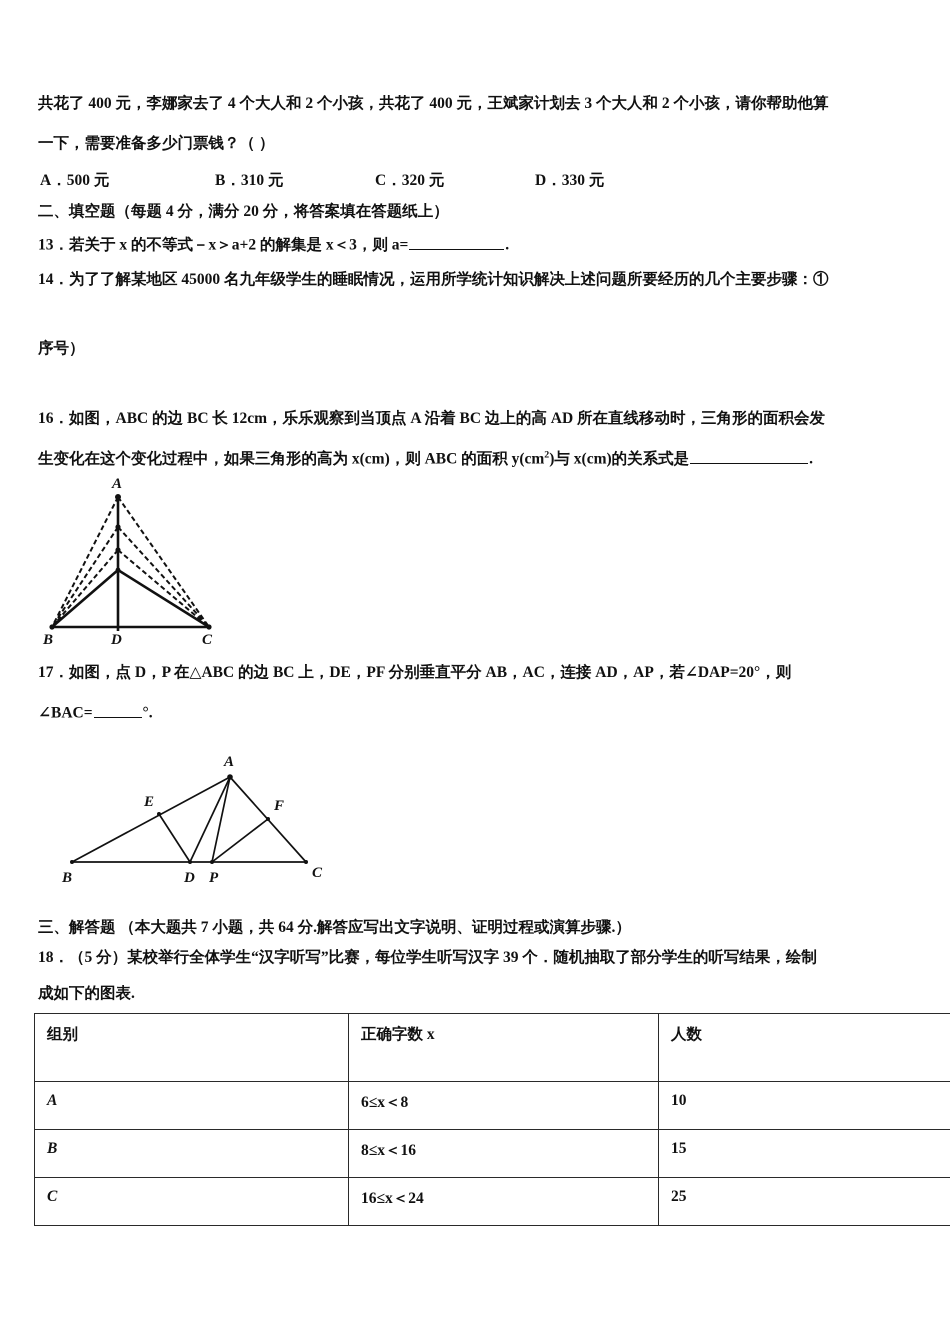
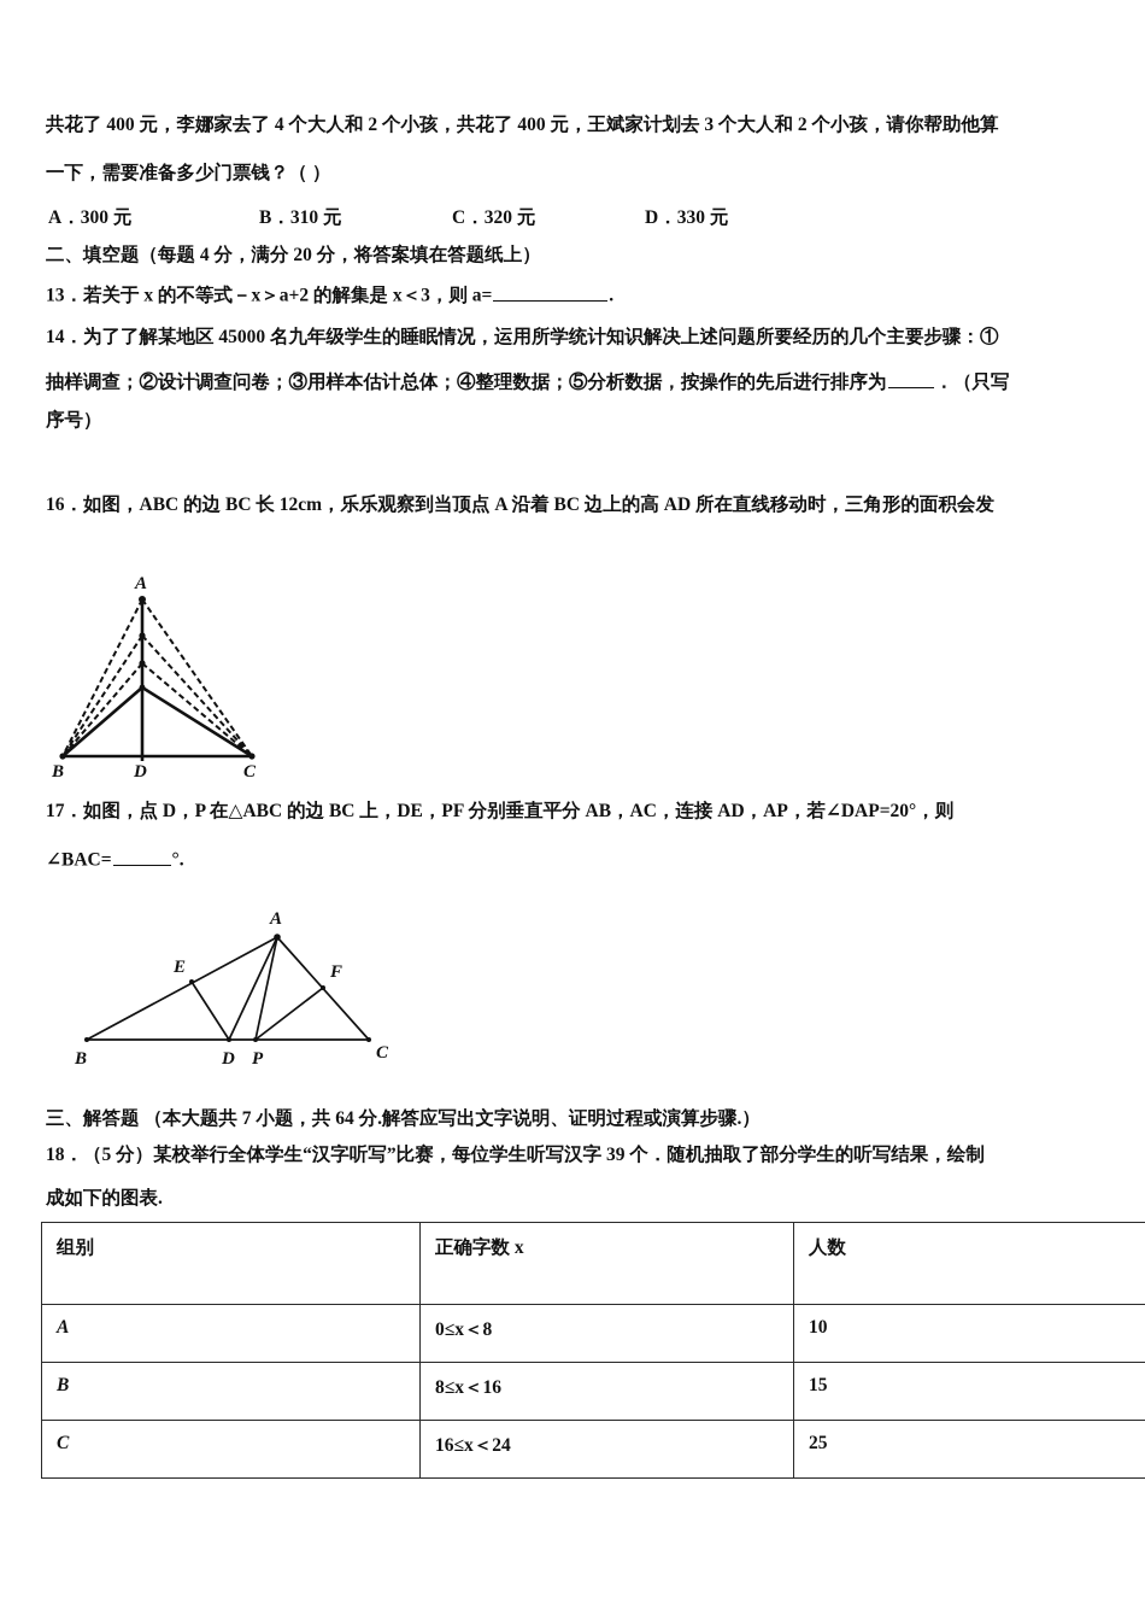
  共花了 400 元，李娜家去了 4 个大人和 2 个小孩，共花了 400 元，王斌家计划去 3 个大人和 2 个小孩，请你帮助他算
  一下，需要准备多少门票钱？（ ）
- A．500 元
+ A．300 元
  B．310 元
  C．320 元
  D．330 元
  二、填空题（每题 4 分，满分 20 分，将答案填在答题纸上）
  13．若关于 x 的不等式－x＞a+2 的解集是 x＜3，则 a= .
  14．为了了解某地区 45000 名九年级学生的睡眠情况，运用所学统计知识解决上述问题所要经历的几个主要步骤：①
+ 抽样调查；②设计调查问卷；③用样本估计总体；④整理数据；⑤分析数据，按操作的先后进行排序为 ．（只写
  序号）
  16．如图，ABC 的边 BC 长 12cm，乐乐观察到当顶点 A 沿着 BC 边上的高 AD 所在直线移动时，三角形的面积会发
- 生变化在这个变化过程中，如果三角形的高为 x(cm)，则 ABC 的面积 y(cm2)与 x(cm)的关系式是 .
  A
  B
  D
  C
  17．如图，点 D，P 在△ABC 的边 BC 上，DE，PF 分别垂直平分 AB，AC，连接 AD，AP，若∠DAP=20°，则
  ∠BAC= °.
  A
  B
  C
  D
  P
  E
  F
  三、解答题 （本大题共 7 小题，共 64 分.解答应写出文字说明、证明过程或演算步骤.）
  18．（5 分）某校举行全体学生“汉字听写”比赛，每位学生听写汉字 39 个．随机抽取了部分学生的听写结果，绘制
  成如下的图表.
  组别	正确字数 x	人数
- A	6≤x＜8	10
+ A	0≤x＜8	10
  B	8≤x＜16	15
  C	16≤x＜24	25
